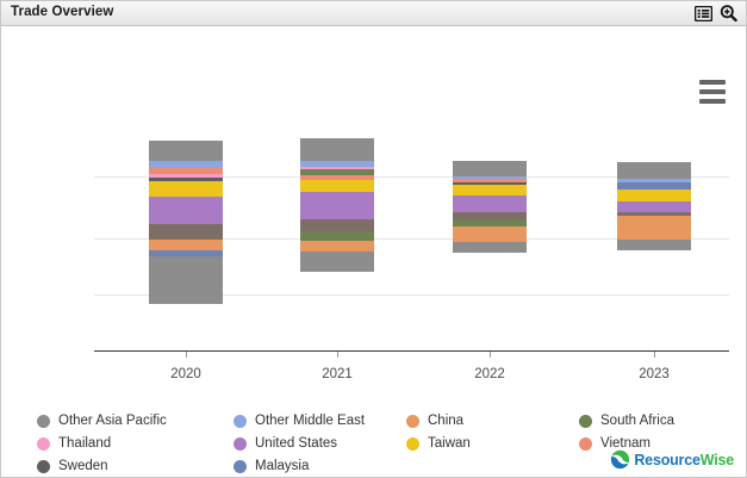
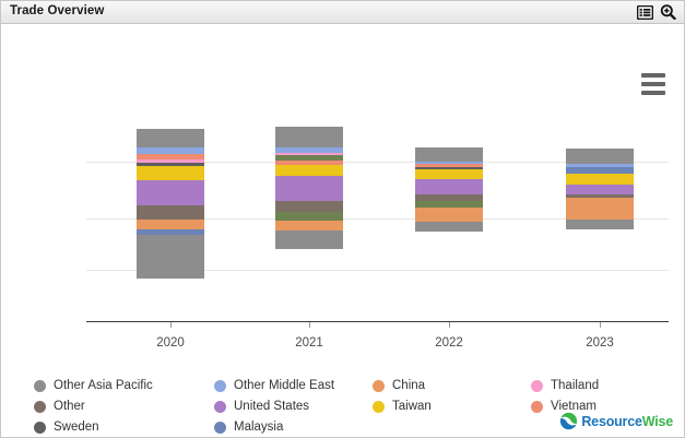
  Trade Overview
  2020
  2021
  2022
  2023
  Other Asia Pacific
  Other Middle East
  China
- South Africa
  Thailand
+ Other
  United States
  Taiwan
  Vietnam
  Sweden
  Malaysia
  ResourceWise
